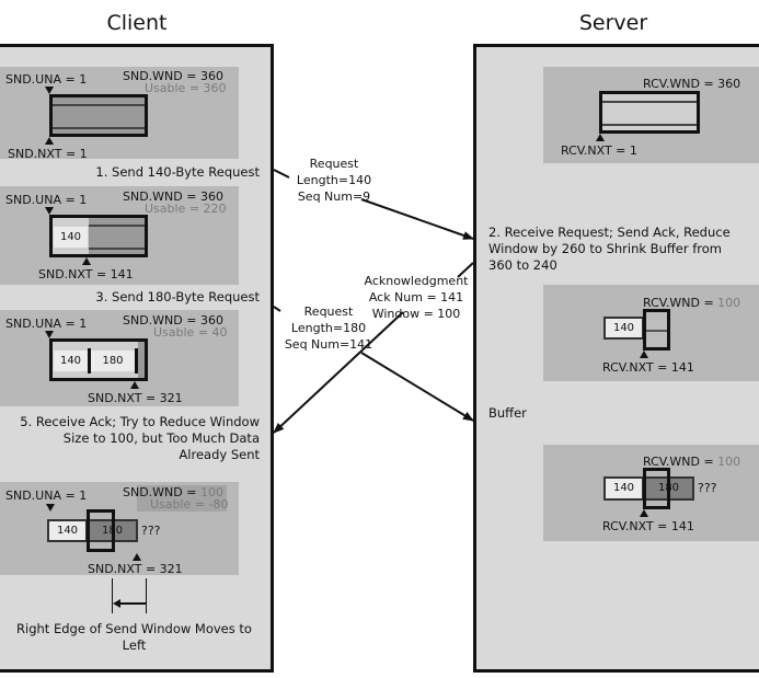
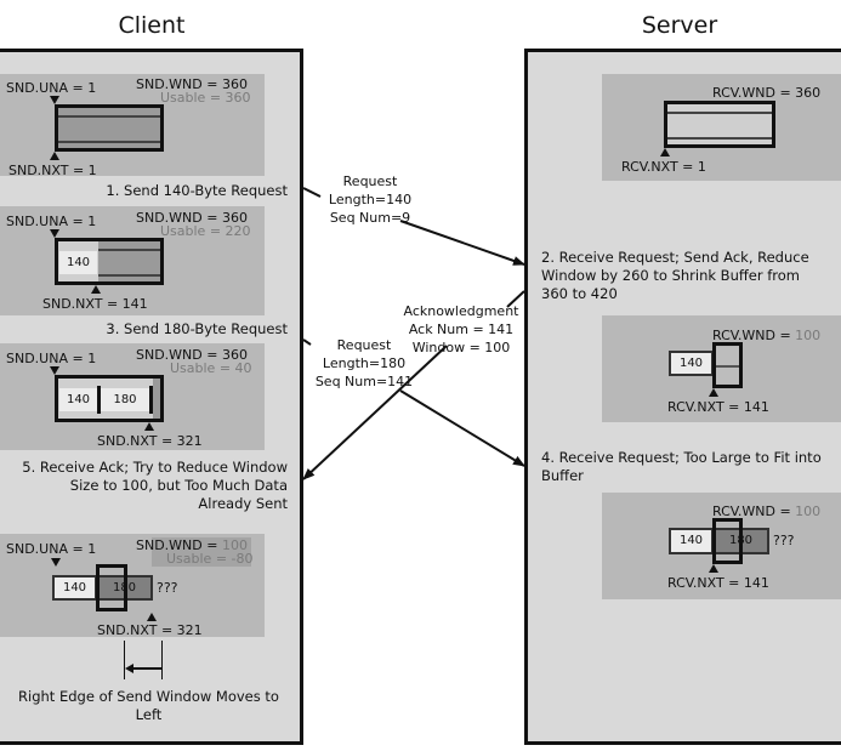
  Client
  Server
  SND.UNA = 1
  SND.WND = 360
  Usable = 360
  SND.NXT = 1
  1. Send 140-Byte Request
  SND.UNA = 1
  SND.WND = 360
  Usable = 220
  140
  SND.NXT = 141
  3. Send 180-Byte Request
  SND.UNA = 1
  SND.WND = 360
  Usable = 40
  140
  180
  SND.NXT = 321
  5. Receive Ack; Try to Reduce Window
  Size to 100, but Too Much Data
  Already Sent
  SND.UNA = 1
  SND.WND = 100
  Usable = -80
  140
  180
  ???
  SND.NXT = 321
  Right Edge of Send Window Moves to
  Left
  RCV.WND = 360
  RCV.NXT = 1
  2. Receive Request; Send Ack, Reduce
  Window by 260 to Shrink Buffer from
- 360 to 240
+ 360 to 420
  RCV.WND = 100
  140
  RCV.NXT = 141
+ 4. Receive Request; Too Large to Fit into
  Buffer
  RCV.WND = 100
  140
  180
  ???
  RCV.NXT = 141
  Request
  Length=140
  Seq Num=9
  Acknowledgment
  Ack Num = 141
  Window = 100
  Request
  Length=180
  Seq Num=141
